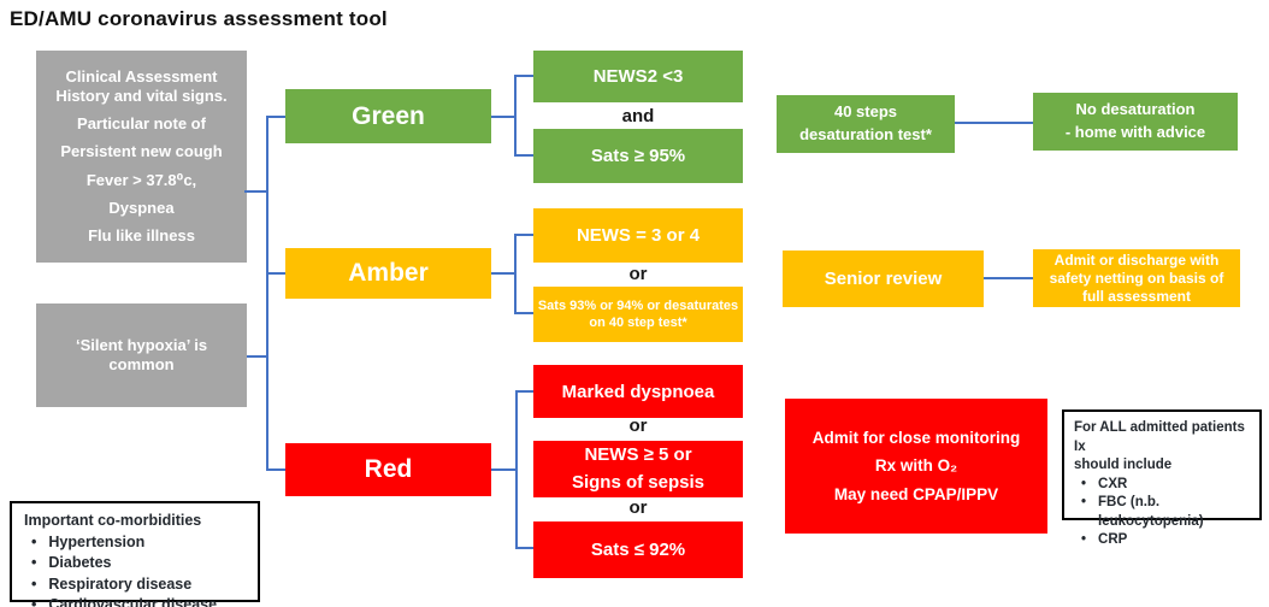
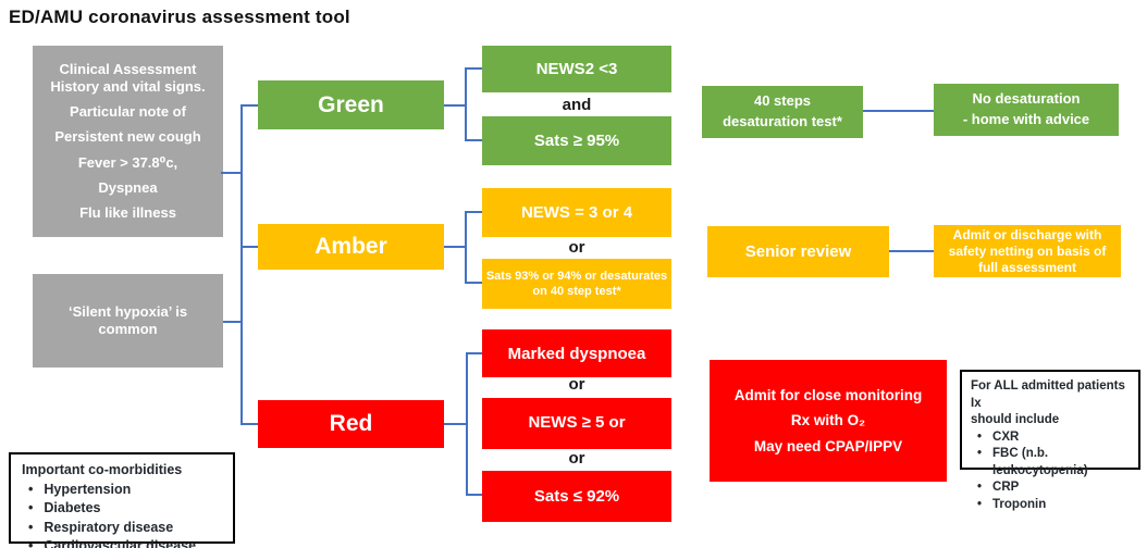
  ED/AMU coronavirus assessment tool
  Clinical Assessment
  History and vital signs.
  Particular note of
  Persistent new cough
  Fever > 37.8⁰c,
  Dyspnea
  Flu like illness
  ‘Silent hypoxia’ is common
  Important co-morbidities
  Hypertension
  Diabetes
  Respiratory disease
  Cardiovascular disease
  Green
  NEWS2 <3
  and
  Sats ≥ 95%
  40 steps
  desaturation test*
  No desaturation
  - home with advice
  Amber
  NEWS = 3 or 4
  or
  Sats 93% or 94% or desaturates
  on 40 step test*
  Senior review
  Admit or discharge with
  safety netting on basis of
  full assessment
  Red
  Marked dyspnoea
  or
  NEWS ≥ 5 or
- Signs of sepsis
  or
  Sats ≤ 92%
  Admit for close monitoring
  Rx with O₂
  May need CPAP/IPPV
  For ALL admitted patients Ix
  should include
  CXR
  FBC (n.b. leukocytopenia)
  CRP
+ Troponin
